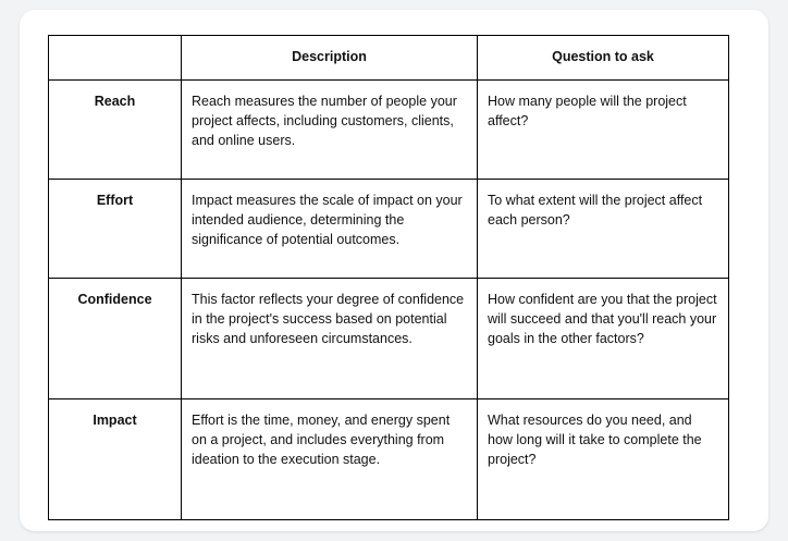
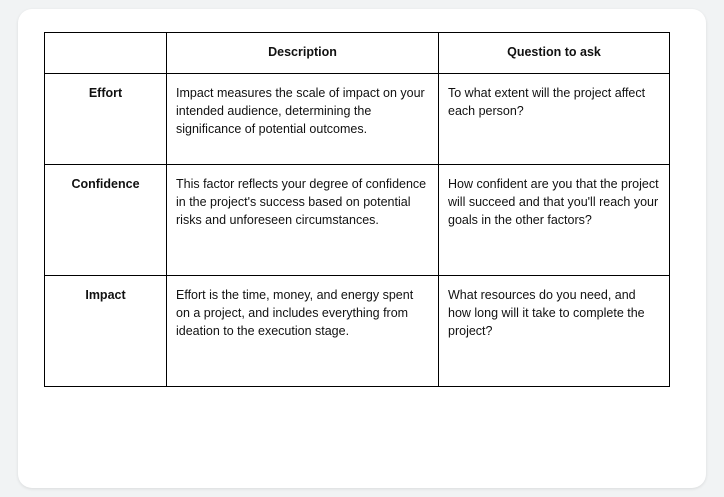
  	Description	Question to ask
- Reach	Reach measures the number of people your project affects, including customers, clients, and online users.	How many people will the project affect?
  Effort	Impact measures the scale of impact on your intended audience, determining the significance of potential outcomes.	To what extent will the project affect each person?
  Confidence	This factor reflects your degree of confidence in the project's success based on potential risks and unforeseen circumstances.	How confident are you that the project will succeed and that you'll reach your goals in the other factors?
  Impact	Effort is the time, money, and energy spent on a project, and includes everything from ideation to the execution stage.	What resources do you need, and how long will it take to complete the project?
